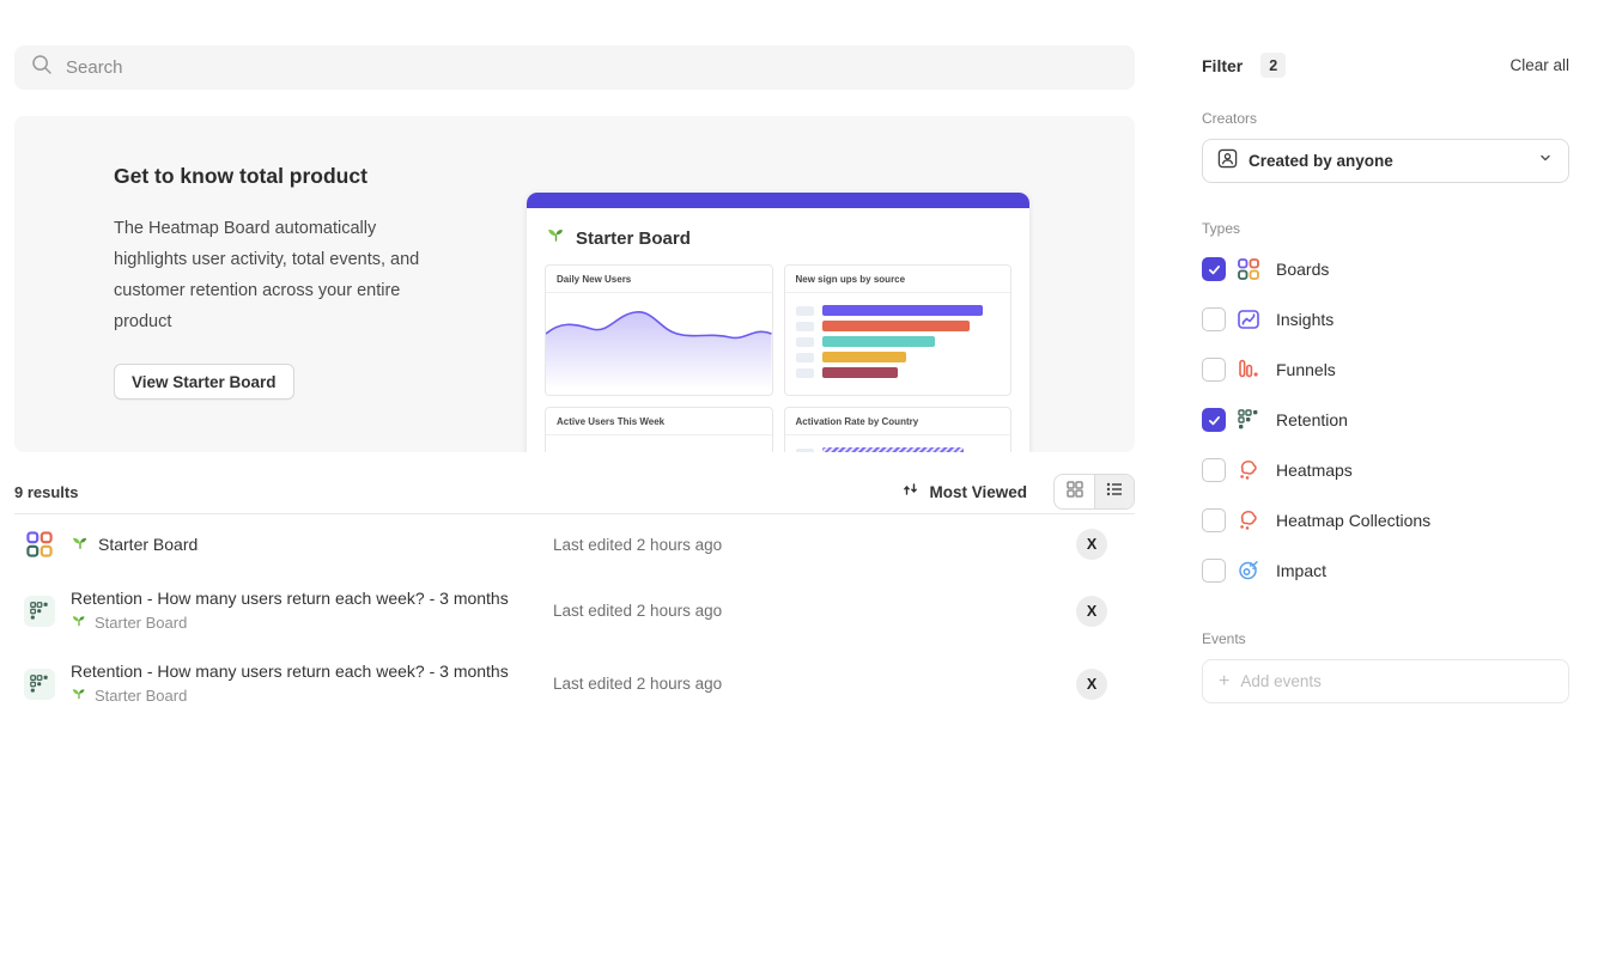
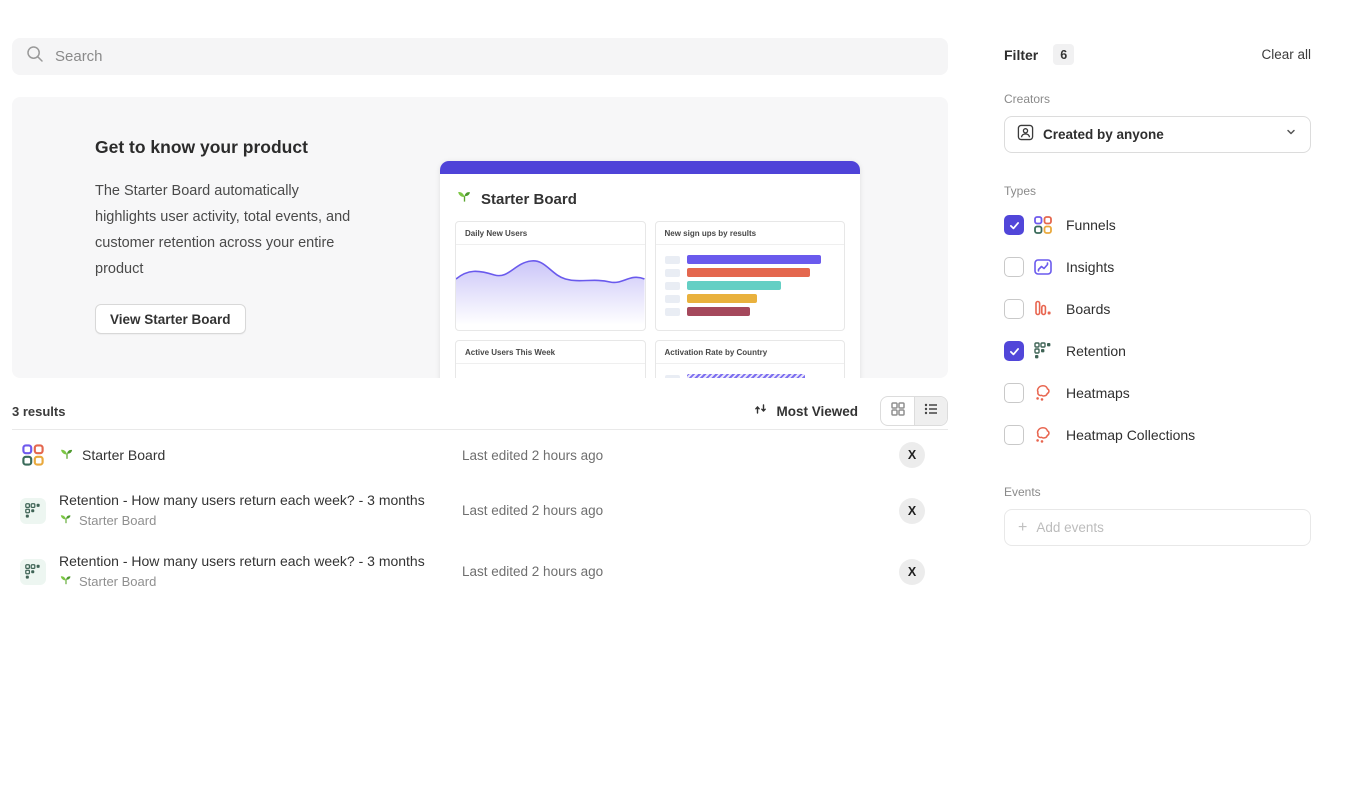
  Search
- Get to know total product
+ Get to know your product
- The Heatmap Board automatically highlights user activity, total events, and customer retention across your entire product
+ The Starter Board automatically highlights user activity, total events, and customer retention across your entire product
  View Starter Board
  Starter Board
  Daily New Users
- New sign ups by source
+ New sign ups by results
  Active Users This Week
  Activation Rate by Country
- 9 results
+ 3 results
  Most Viewed
  Starter Board
  Last edited 2 hours ago
  X
  Retention - How many users return each week? - 3 months
  Starter Board
  Last edited 2 hours ago
  X
  Retention - How many users return each week? - 3 months
  Starter Board
  Last edited 2 hours ago
  X
  Filter
- 2
+ 6
  Clear all
  Creators
  Created by anyone
  Types
- Boards
+ Funnels
  Insights
- Funnels
+ Boards
  Retention
  Heatmaps
  Heatmap Collections
- Impact
  Events
  +
  Add events
